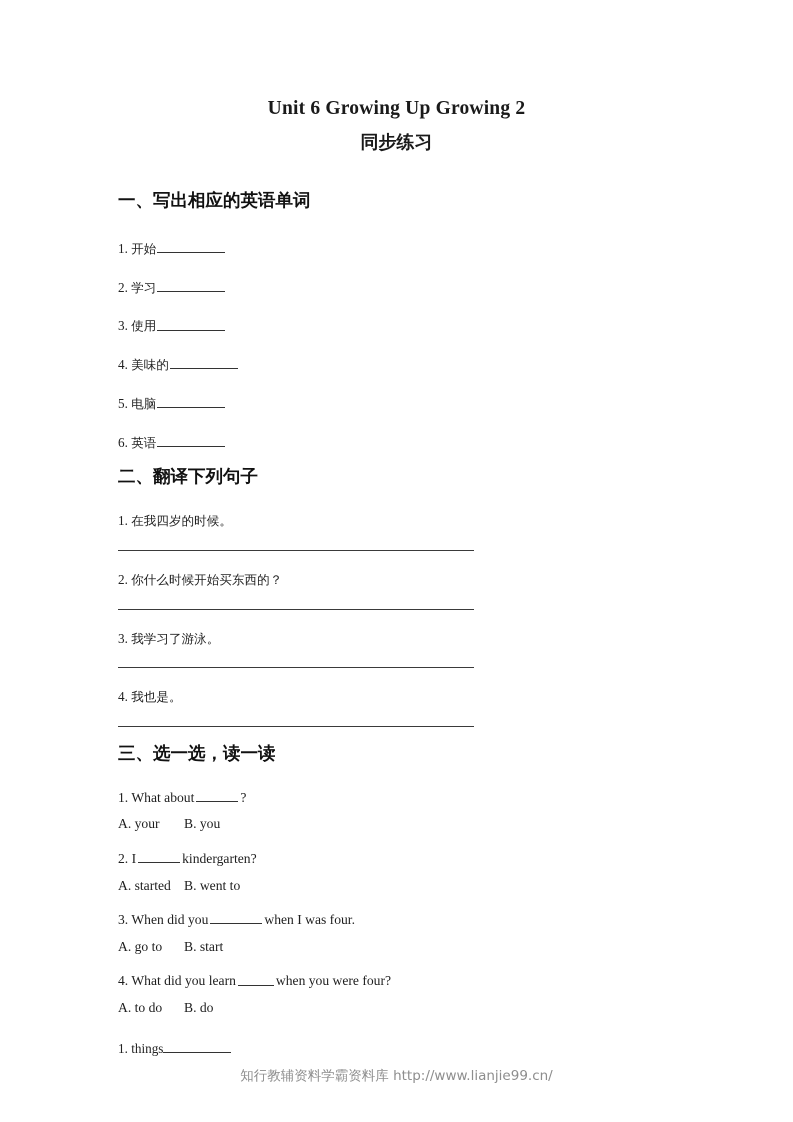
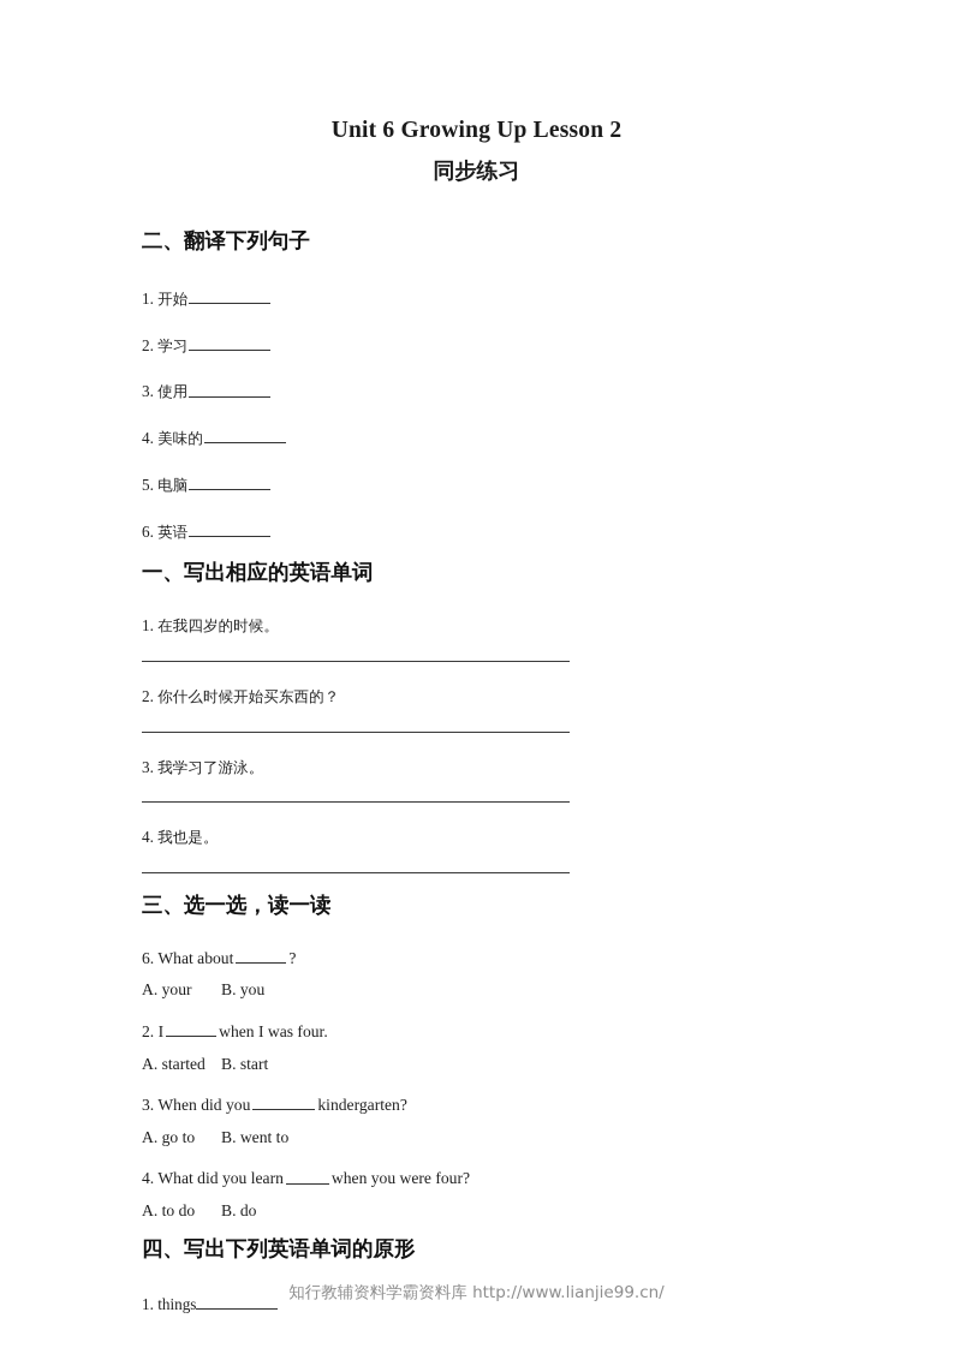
- Unit 6 Growing Up Growing 2
+ Unit 6 Growing Up Lesson 2
  同步练习
- 一、写出相应的英语单词
+ 二、翻译下列句子
  1. 开始
  2. 学习
  3. 使用
  4. 美味的
  5. 电脑
  6. 英语
- 二、翻译下列句子
+ 一、写出相应的英语单词
  1. 在我四岁的时候。
  2. 你什么时候开始买东西的？
  3. 我学习了游泳。
  4. 我也是。
  三、选一选，读一读
- 1. What about ?
+ 6. What about ?
  A. your B. you
- 2. I kindergarten?
+ 2. I when I was four.
- A. started B. went to
+ A. started B. start
- 3. When did you when I was four.
+ 3. When did you kindergarten?
- A. go to B. start
+ A. go to B. went to
  4. What did you learn when you were four?
  A. to do B. do
+ 四、写出下列英语单词的原形
  1. things
  知行教辅资料学霸资料库 http://www.lianjie99.cn/
